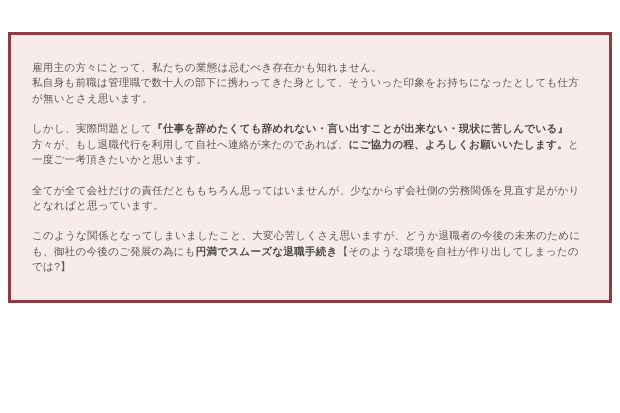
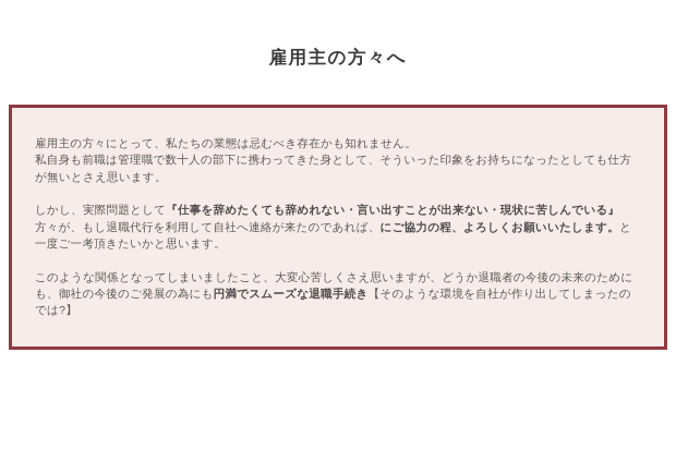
+ 雇用主の方々へ
  雇用主の方々にとって、私たちの業態は忌むべき存在かも知れません。
  私自身も前職は管理職で数十人の部下に携わってきた身として、そういった印象をお持ちになったとしても仕方が無いとさえ思います。
  しかし、実際問題として『仕事を辞めたくても辞めれない・言い出すことが出来ない・現状に苦しんでいる』方々が、もし退職代行を利用して自社へ連絡が来たのであれば、にご協力の程、よろしくお願いいたします。と一度ご一考頂きたいかと思います。
- 全てが全て会社だけの責任だとももちろん思ってはいませんが、少なからず会社側の労務関係を見直す足がかりとなればと思っています。
  このような関係となってしまいましたこと、大変心苦しくさえ思いますが、どうか退職者の今後の未来のためにも、御社の今後のご発展の為にも円満でスムーズな退職手続き【そのような環境を自社が作り出してしまったのでは?】
